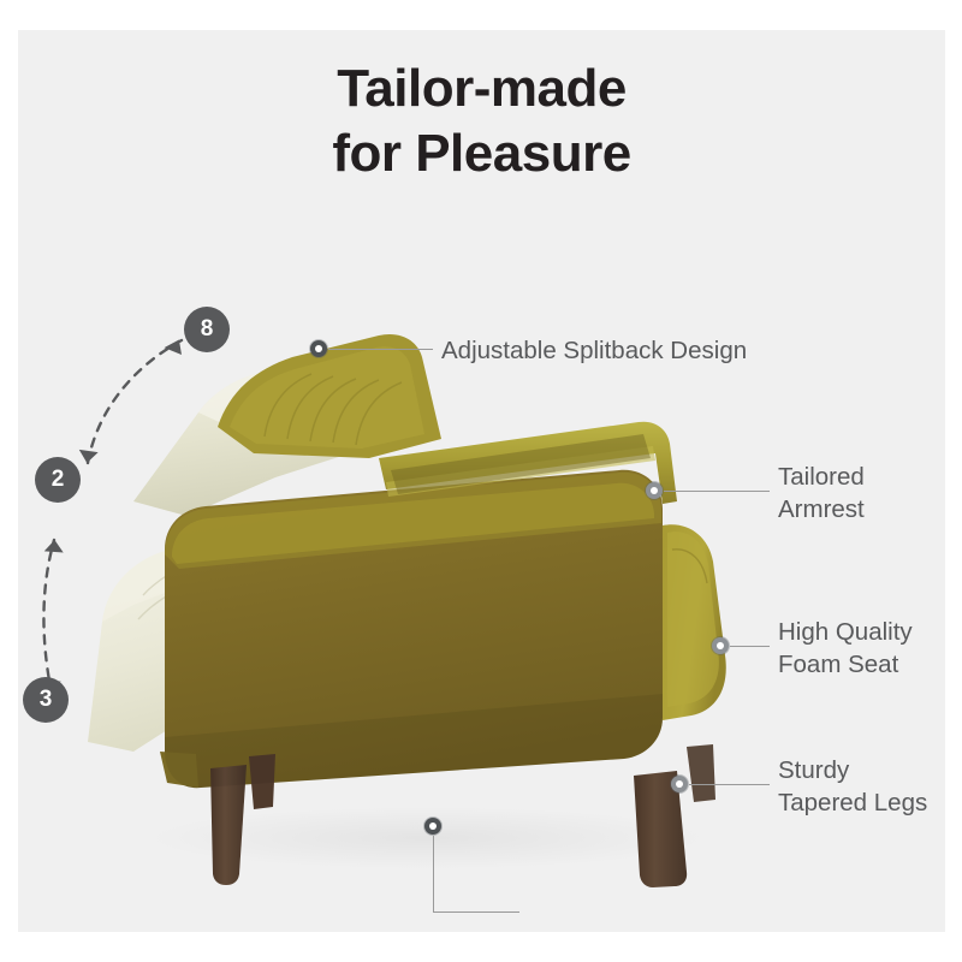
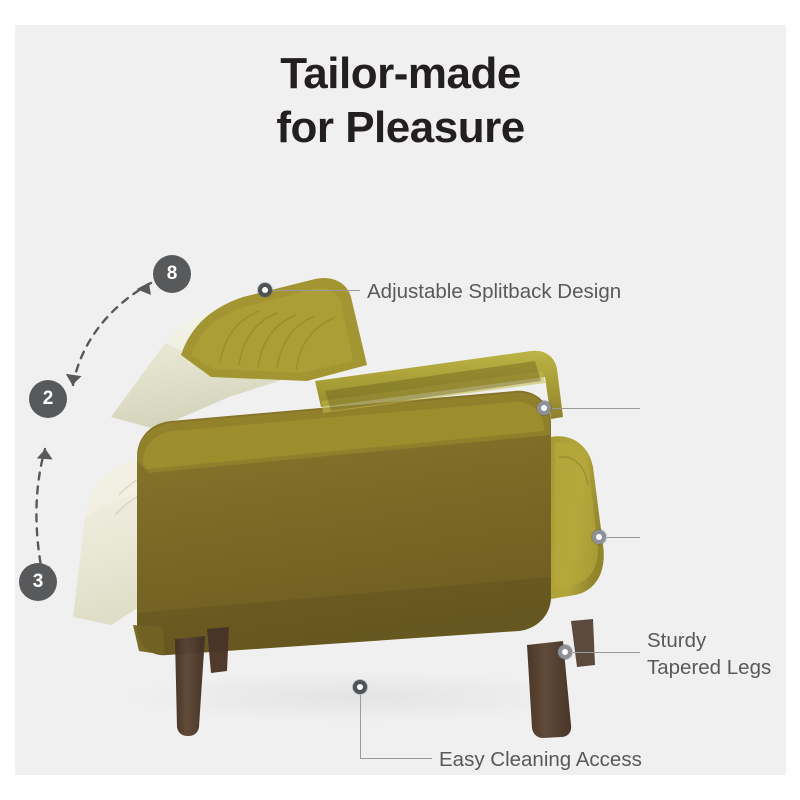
  Tailor-made
  for Pleasure
  8
  2
  3
  Adjustable Splitback Design
- Tailored
- Armrest
- High Quality
- Foam Seat
  Sturdy
  Tapered Legs
+ Easy Cleaning Access
